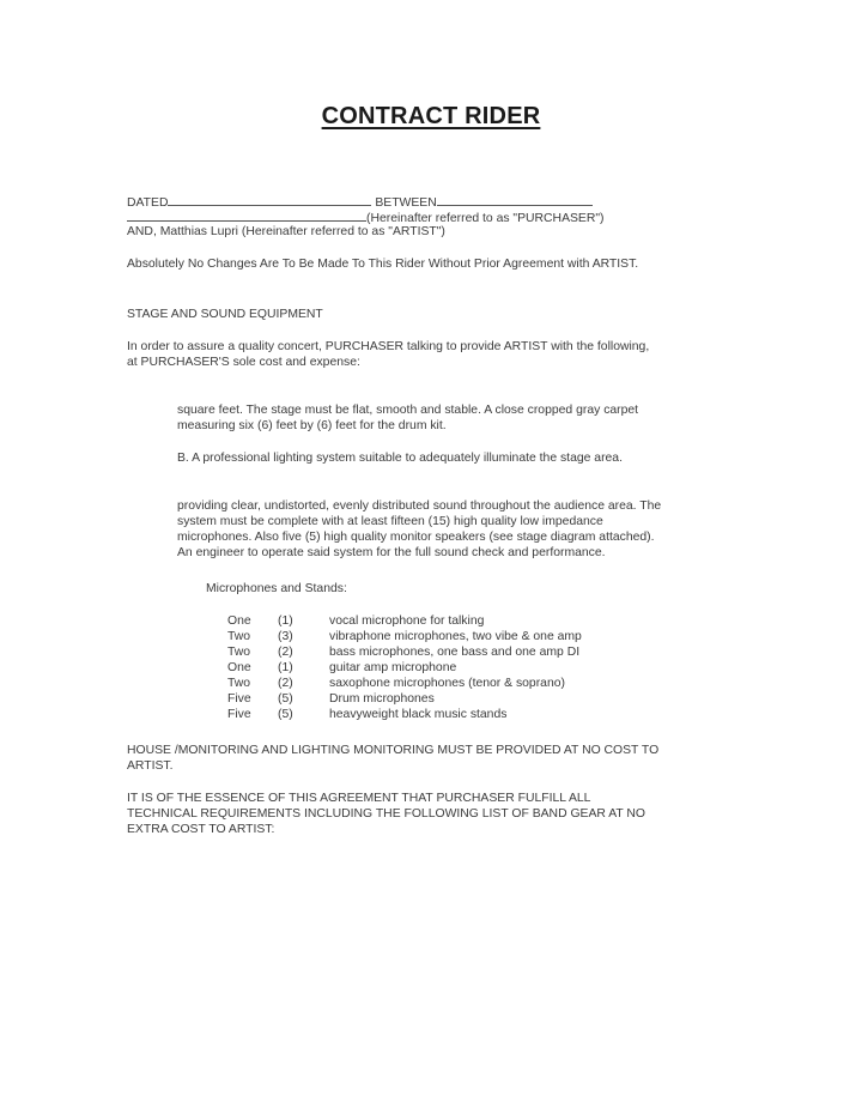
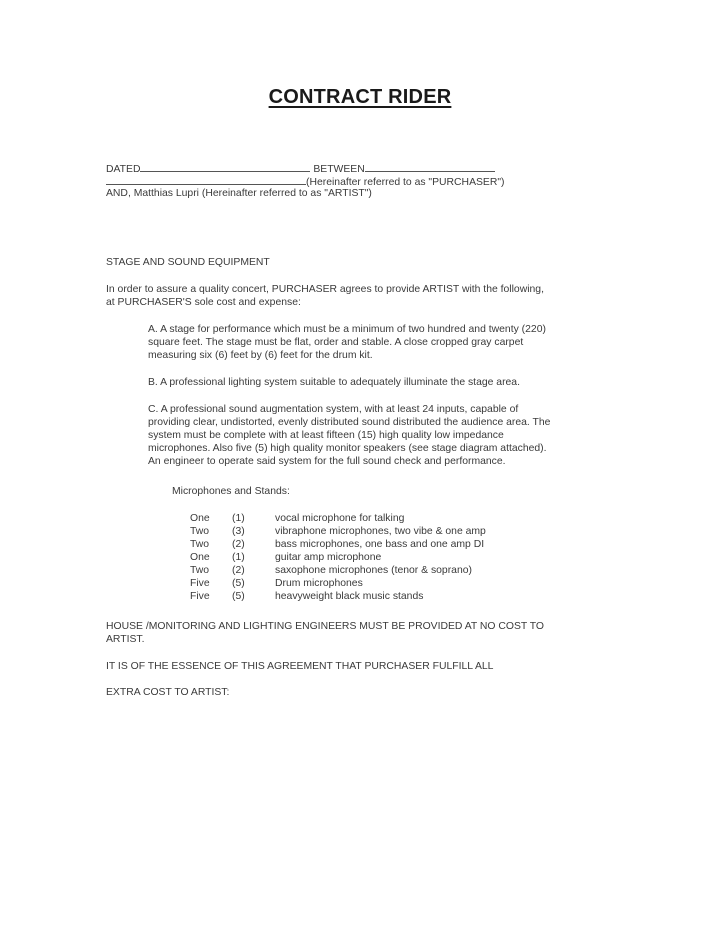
  CONTRACT RIDER
  DATED BETWEEN
  (Hereinafter referred to as "PURCHASER")
  AND, Matthias Lupri (Hereinafter referred to as "ARTIST")
- Absolutely No Changes Are To Be Made To This Rider Without Prior Agreement with ARTIST.
  STAGE AND SOUND EQUIPMENT
- In order to assure a quality concert, PURCHASER talking to provide ARTIST with the following,
+ In order to assure a quality concert, PURCHASER agrees to provide ARTIST with the following,
  at PURCHASER'S sole cost and expense:
+ A. A stage for performance which must be a minimum of two hundred and twenty (220)
- square feet. The stage must be flat, smooth and stable. A close cropped gray carpet
+ square feet. The stage must be flat, order and stable. A close cropped gray carpet
  measuring six (6) feet by (6) feet for the drum kit.
  B. A professional lighting system suitable to adequately illuminate the stage area.
+ C. A professional sound augmentation system, with at least 24 inputs, capable of
- providing clear, undistorted, evenly distributed sound throughout the audience area. The
+ providing clear, undistorted, evenly distributed sound distributed the audience area. The
  system must be complete with at least fifteen (15) high quality low impedance
  microphones. Also five (5) high quality monitor speakers (see stage diagram attached).
  An engineer to operate said system for the full sound check and performance.
  Microphones and Stands:
  One
  (1)
  vocal microphone for talking
  Two
  (3)
  vibraphone microphones, two vibe & one amp
  Two
  (2)
  bass microphones, one bass and one amp DI
  One
  (1)
  guitar amp microphone
  Two
  (2)
  saxophone microphones (tenor & soprano)
  Five
  (5)
  Drum microphones
  Five
  (5)
  heavyweight black music stands
- HOUSE /MONITORING AND LIGHTING MONITORING MUST BE PROVIDED AT NO COST TO
+ HOUSE /MONITORING AND LIGHTING ENGINEERS MUST BE PROVIDED AT NO COST TO
  ARTIST.
  IT IS OF THE ESSENCE OF THIS AGREEMENT THAT PURCHASER FULFILL ALL
- TECHNICAL REQUIREMENTS INCLUDING THE FOLLOWING LIST OF BAND GEAR AT NO
  EXTRA COST TO ARTIST:
